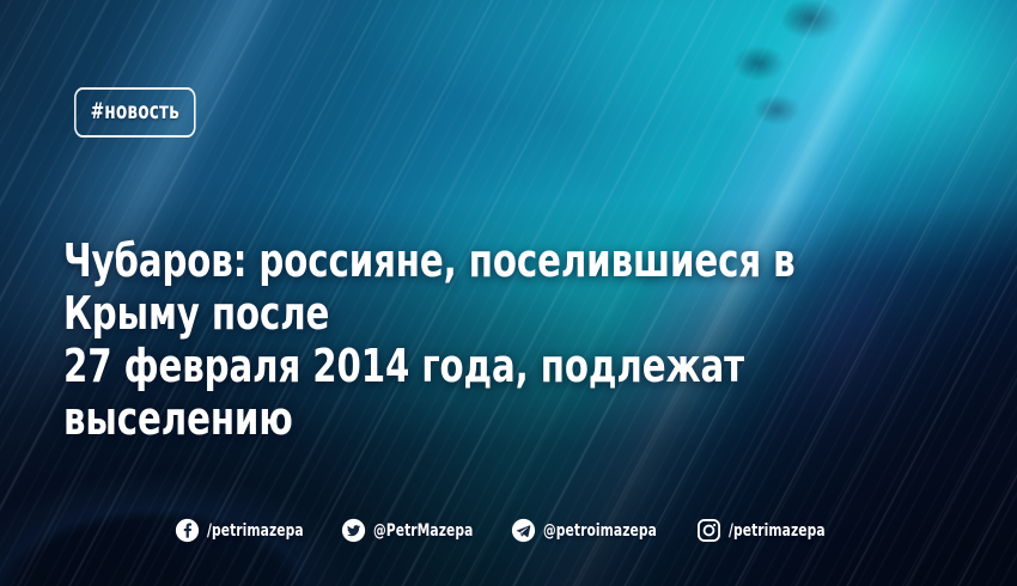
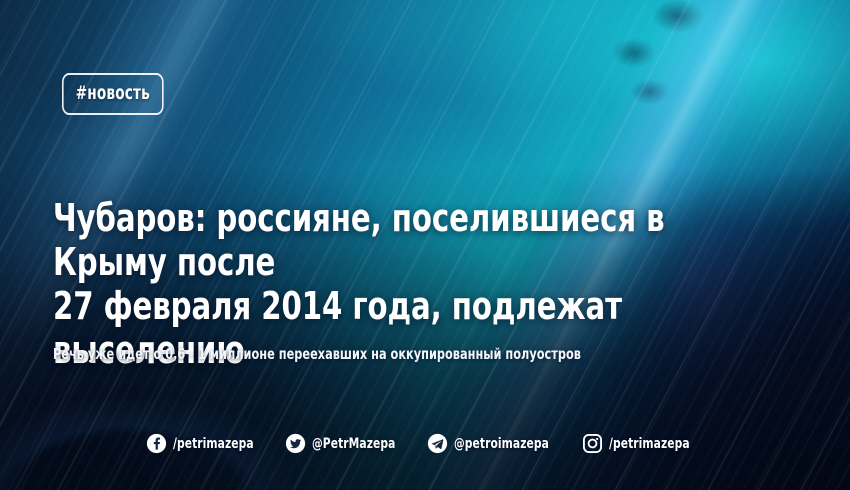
  #новость
  Чубаров: россияне, поселившиеся в Крыму после
  27 февраля 2014 года, подлежат выселению
+ Речь уже идет о 0,6 - 1 миллионе переехавших на оккупированный полуостров
  /petrimazepa
  @PetrMazepa
  @petroimazepa
  /petrimazepa
